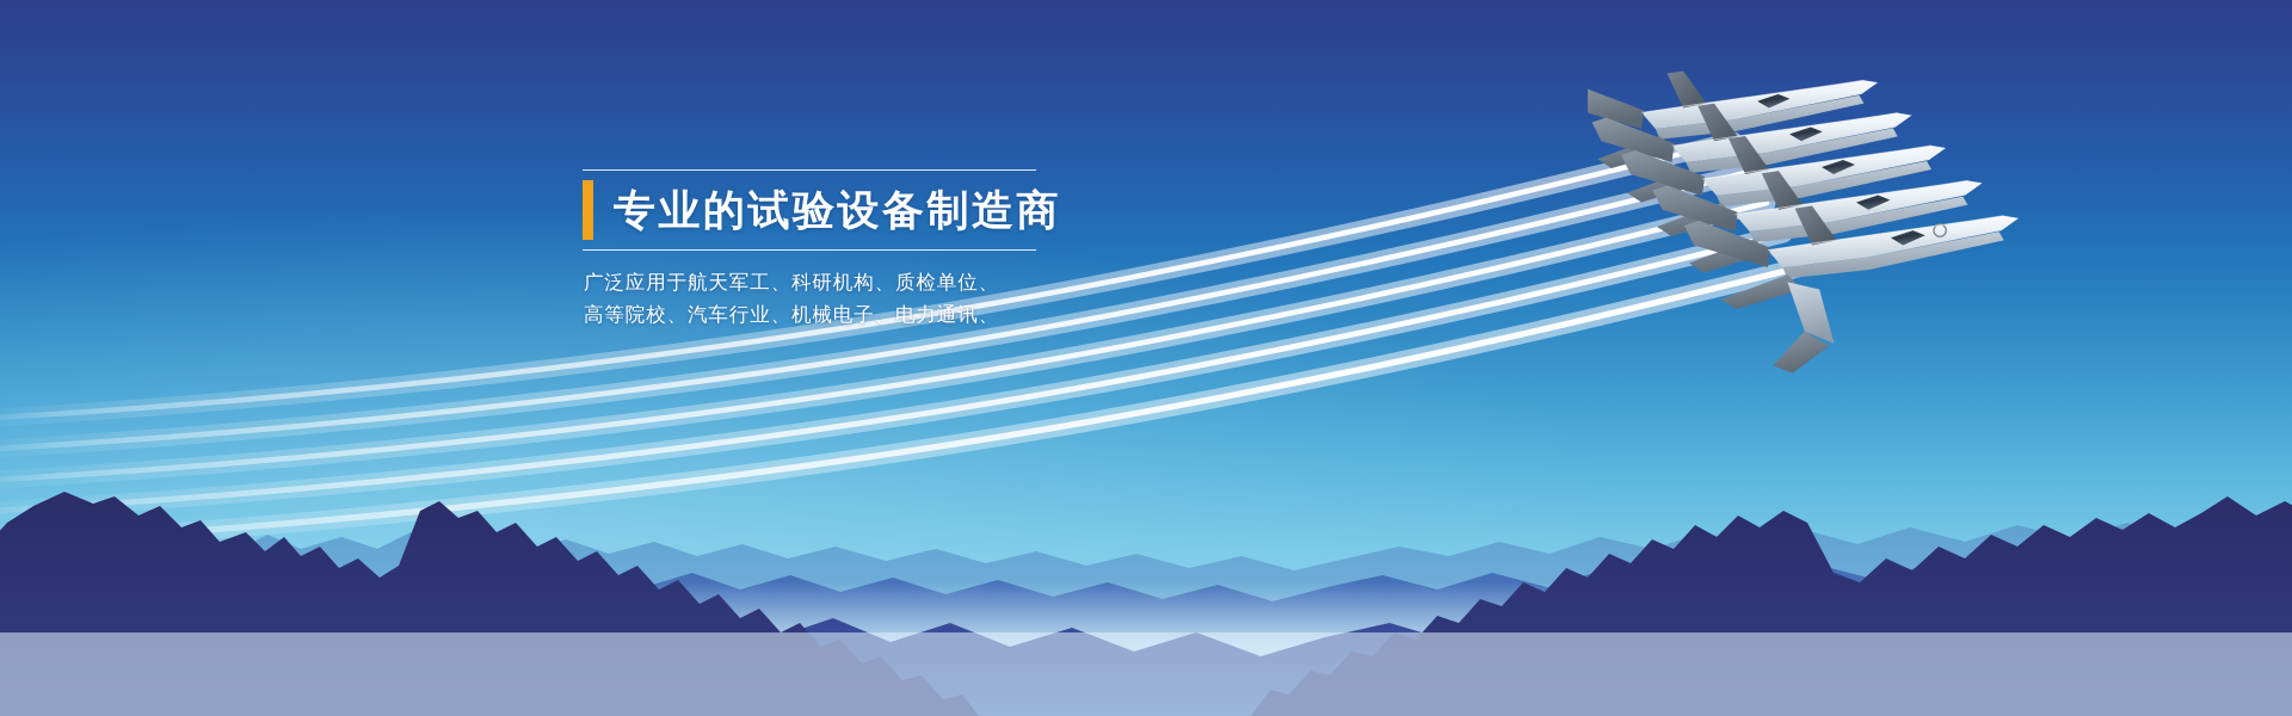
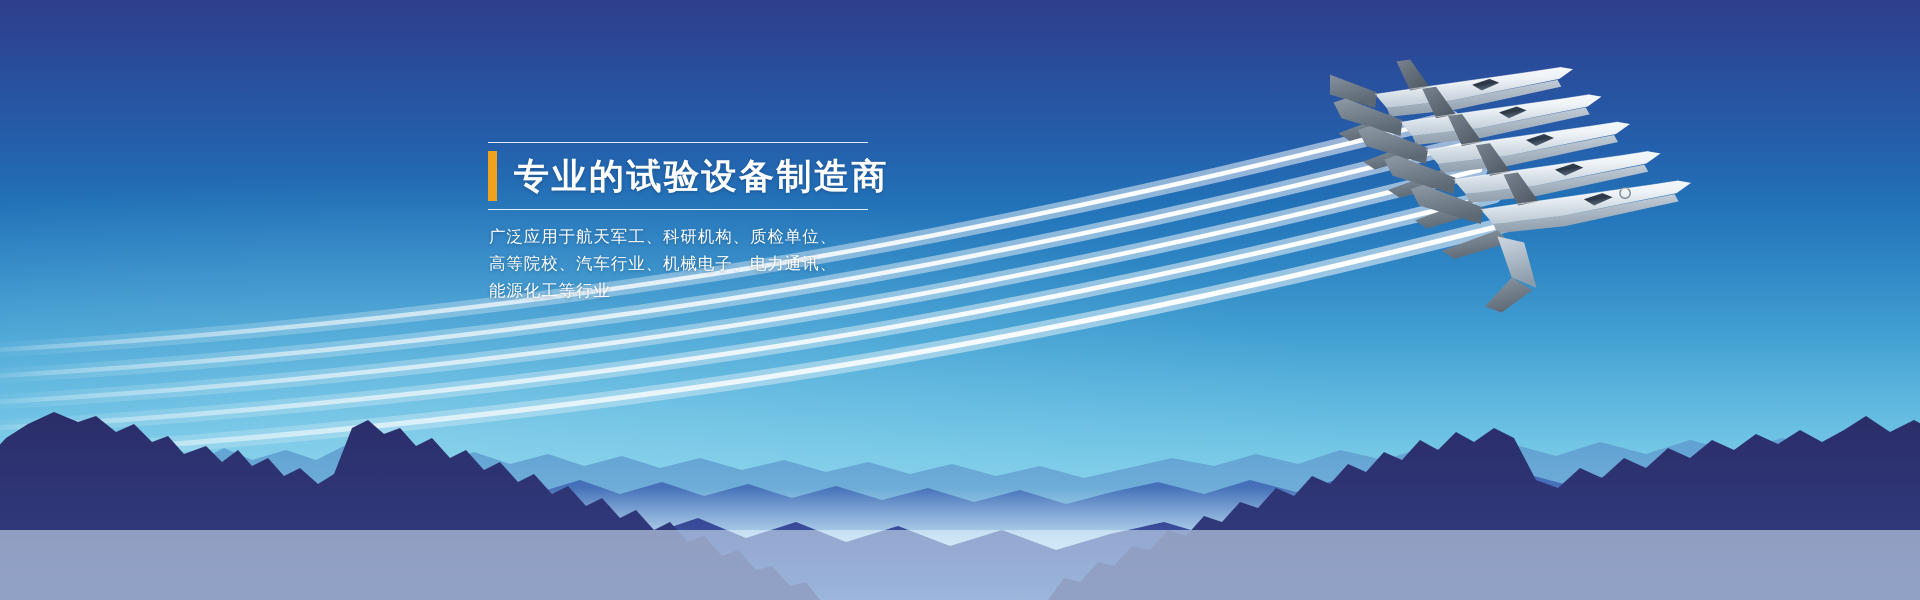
  专业的试验设备制造商
  广泛应用于航天军工、科研机构、质检单位、
  高等院校、汽车行业、机械电子、电力通讯、
+ 能源化工等行业
